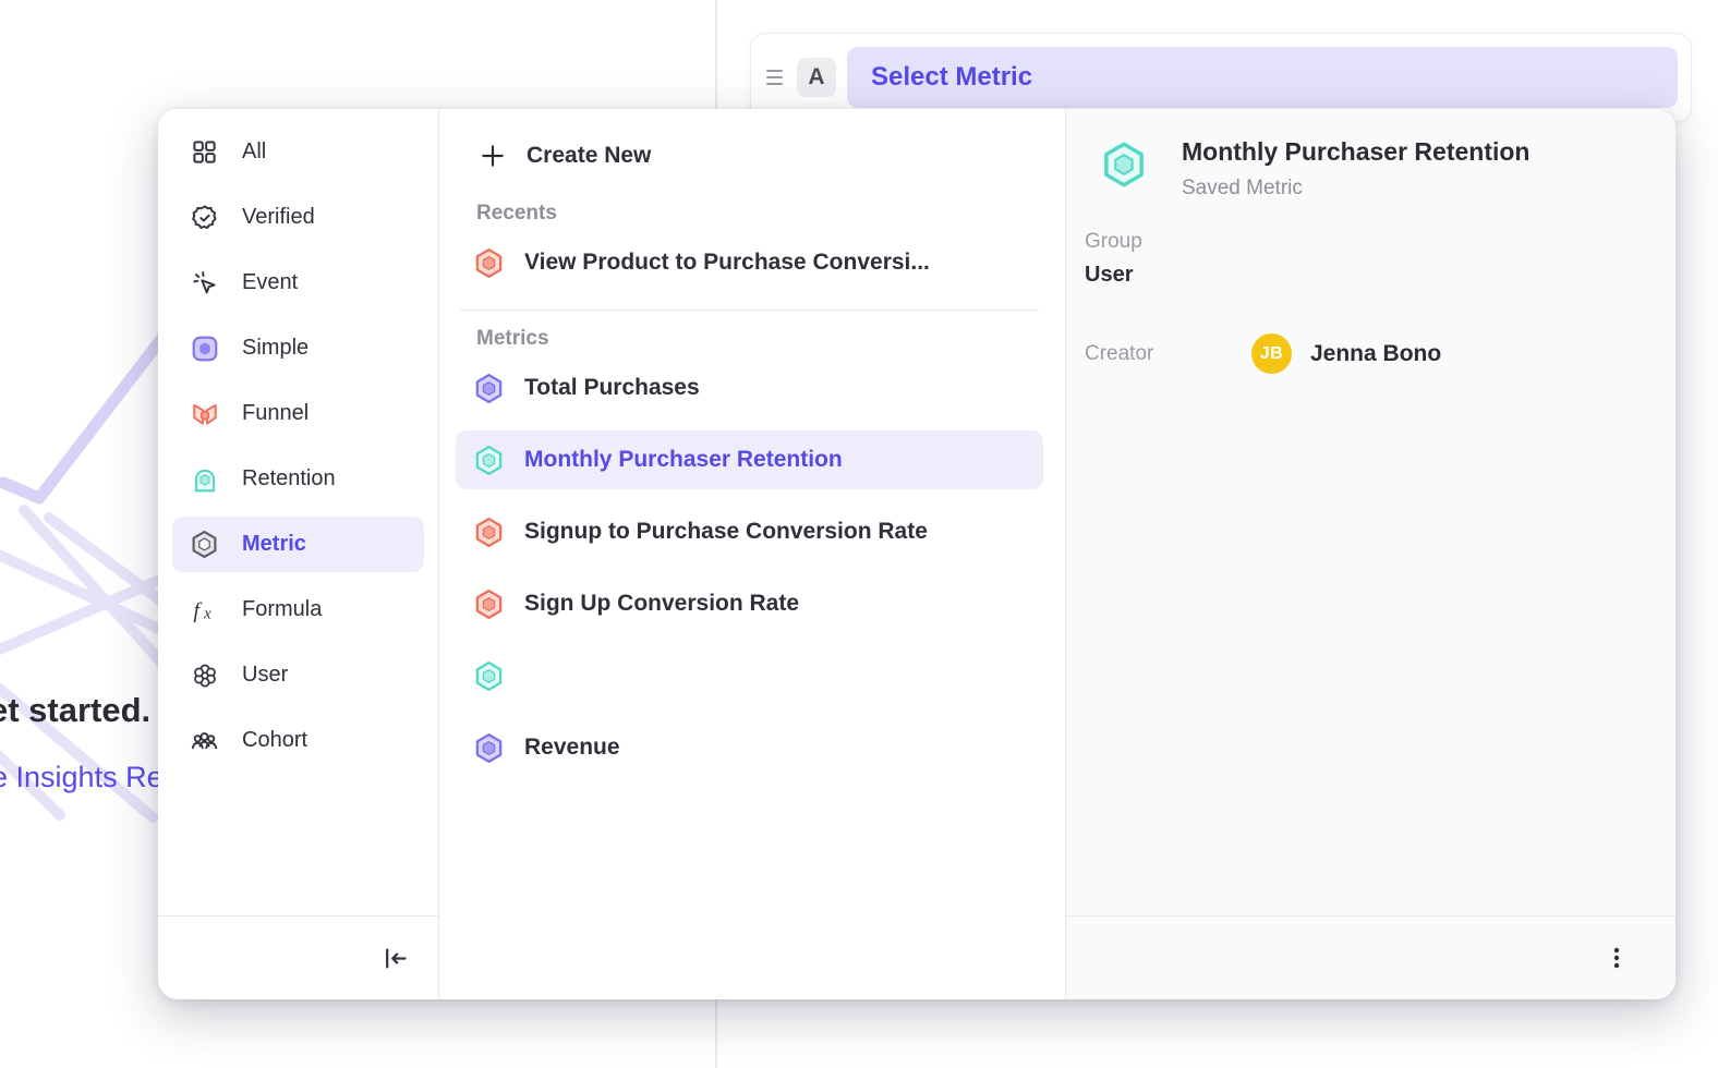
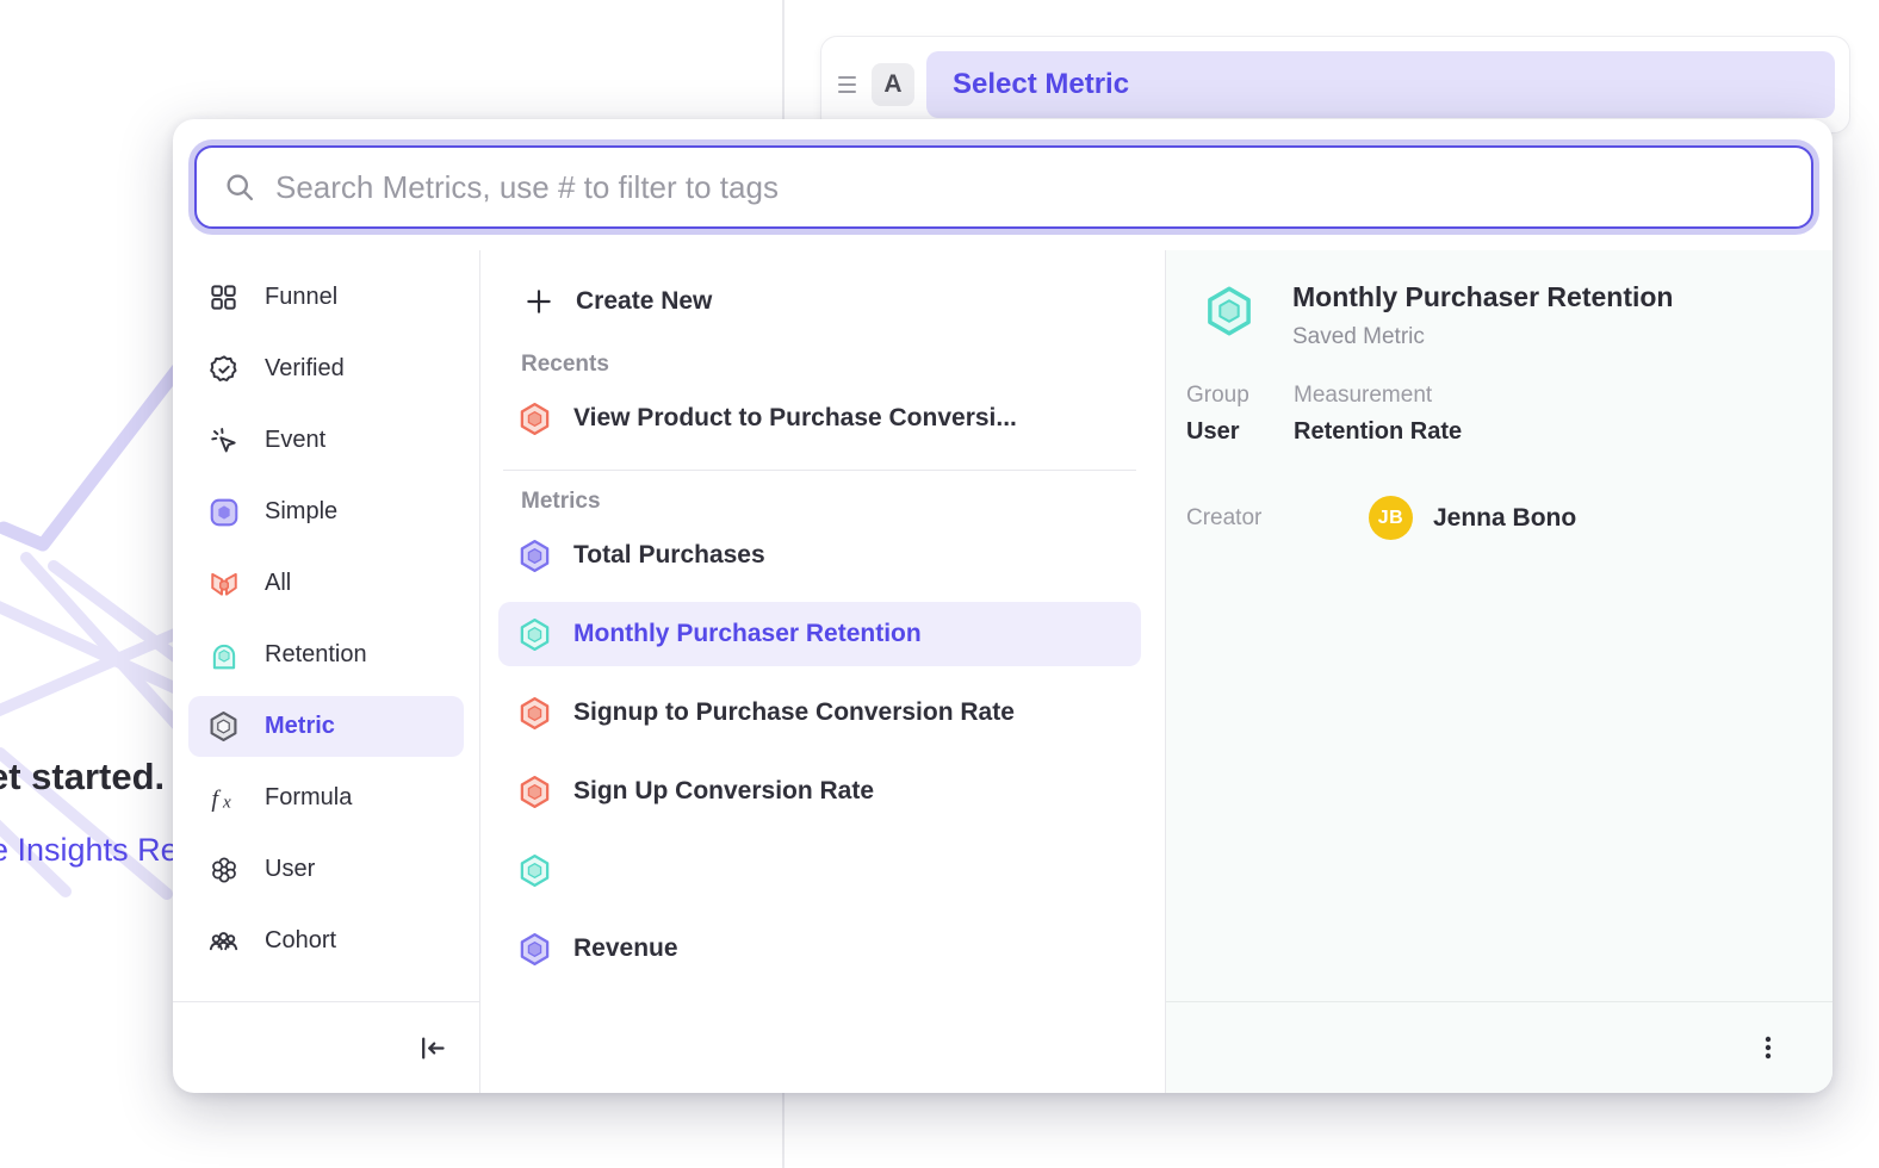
  t started.
  Insights Re
  A
  Select Metric
+ Search Metrics, use # to filter to tags
- All
+ Funnel
  Verified
  Event
  Simple
- Funnel
+ All
  Retention
  Metric
  f
  x
  Formula
  User
  Cohort
  Create New
  Recents
  View Product to Purchase Conversi...
  Metrics
  Total Purchases
  Monthly Purchaser Retention
  Signup to Purchase Conversion Rate
  Sign Up Conversion Rate
  Revenue
  Monthly Purchaser Retention
  Saved Metric
  Group
  User
+ Measurement
+ Retention Rate
  Creator
  JB
  Jenna Bono
